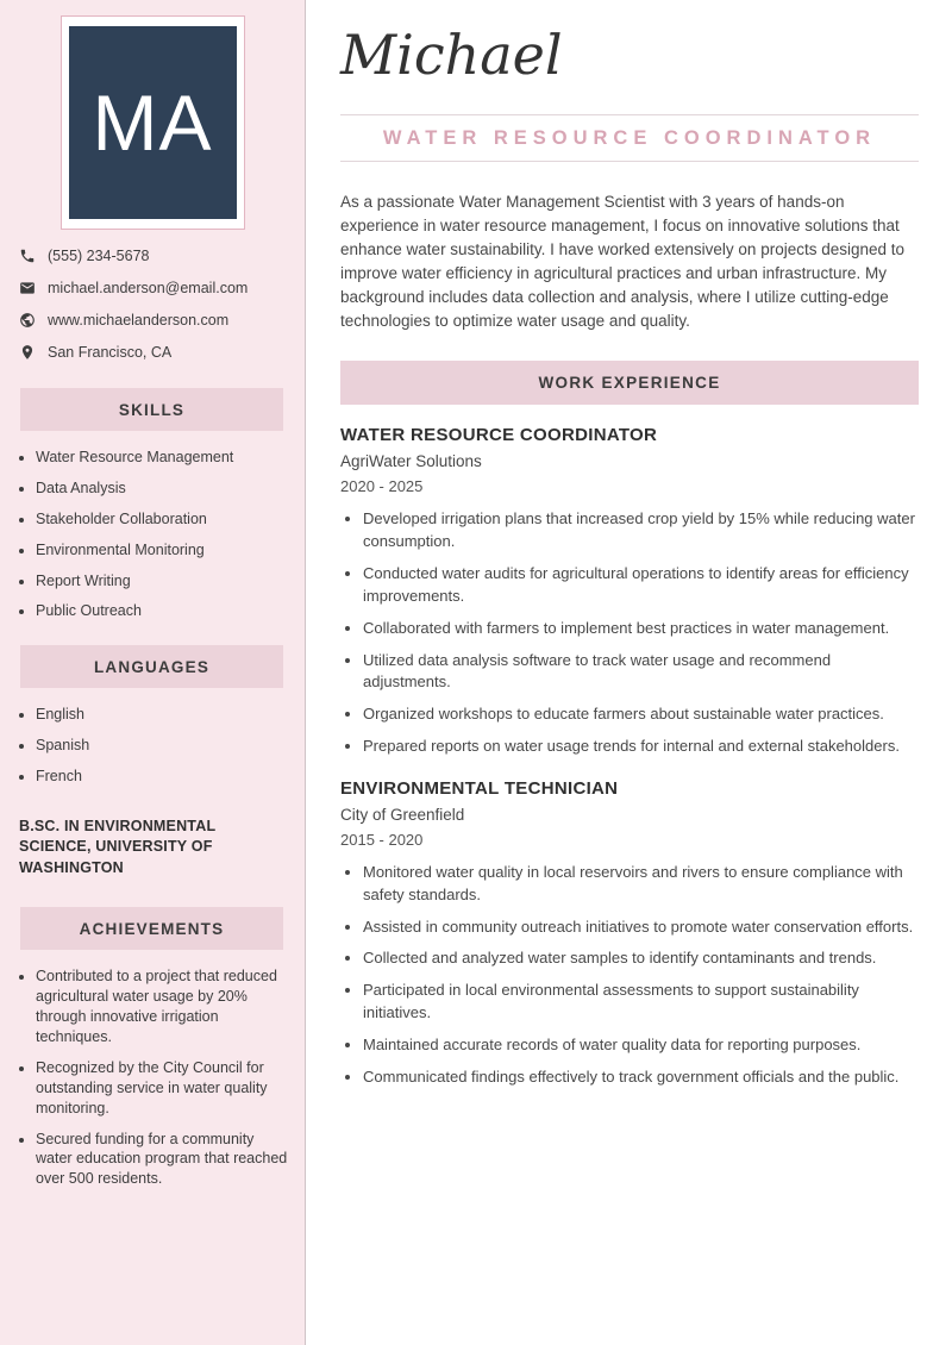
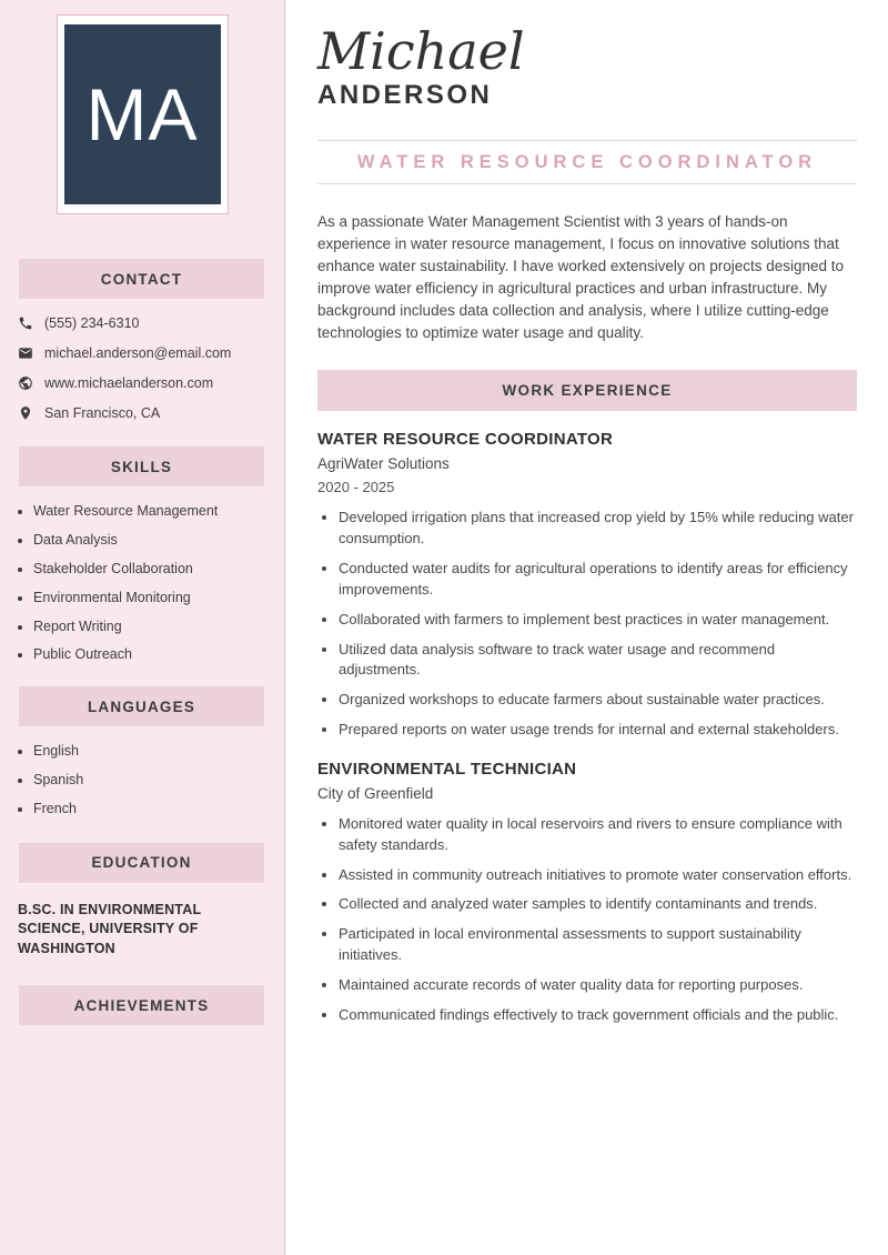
  MA
+ CONTACT
- (555) 234-5678
+ (555) 234-6310
  michael.anderson@email.com
  www.michaelanderson.com
  San Francisco, CA
  SKILLS
  Water Resource Management
  Data Analysis
  Stakeholder Collaboration
  Environmental Monitoring
  Report Writing
  Public Outreach
  LANGUAGES
  English
  Spanish
  French
+ EDUCATION
  B.SC. IN ENVIRONMENTAL SCIENCE, UNIVERSITY OF WASHINGTON
  ACHIEVEMENTS
- Contributed to a project that reduced agricultural water usage by 20% through innovative irrigation techniques.
- Recognized by the City Council for outstanding service in water quality monitoring.
- Secured funding for a community water education program that reached over 500 residents.
  Michael
+ ANDERSON
  WATER RESOURCE COORDINATOR
  As a passionate Water Management Scientist with 3 years of hands-on experience in water resource management, I focus on innovative solutions that enhance water sustainability. I have worked extensively on projects designed to improve water efficiency in agricultural practices and urban infrastructure. My background includes data collection and analysis, where I utilize cutting-edge technologies to optimize water usage and quality.
  WORK EXPERIENCE
  WATER RESOURCE COORDINATOR
  AgriWater Solutions
  2020 - 2025
  Developed irrigation plans that increased crop yield by 15% while reducing water consumption.
  Conducted water audits for agricultural operations to identify areas for efficiency improvements.
  Collaborated with farmers to implement best practices in water management.
  Utilized data analysis software to track water usage and recommend adjustments.
  Organized workshops to educate farmers about sustainable water practices.
  Prepared reports on water usage trends for internal and external stakeholders.
  ENVIRONMENTAL TECHNICIAN
  City of Greenfield
- 2015 - 2020
  Monitored water quality in local reservoirs and rivers to ensure compliance with safety standards.
  Assisted in community outreach initiatives to promote water conservation efforts.
  Collected and analyzed water samples to identify contaminants and trends.
  Participated in local environmental assessments to support sustainability initiatives.
  Maintained accurate records of water quality data for reporting purposes.
  Communicated findings effectively to track government officials and the public.
